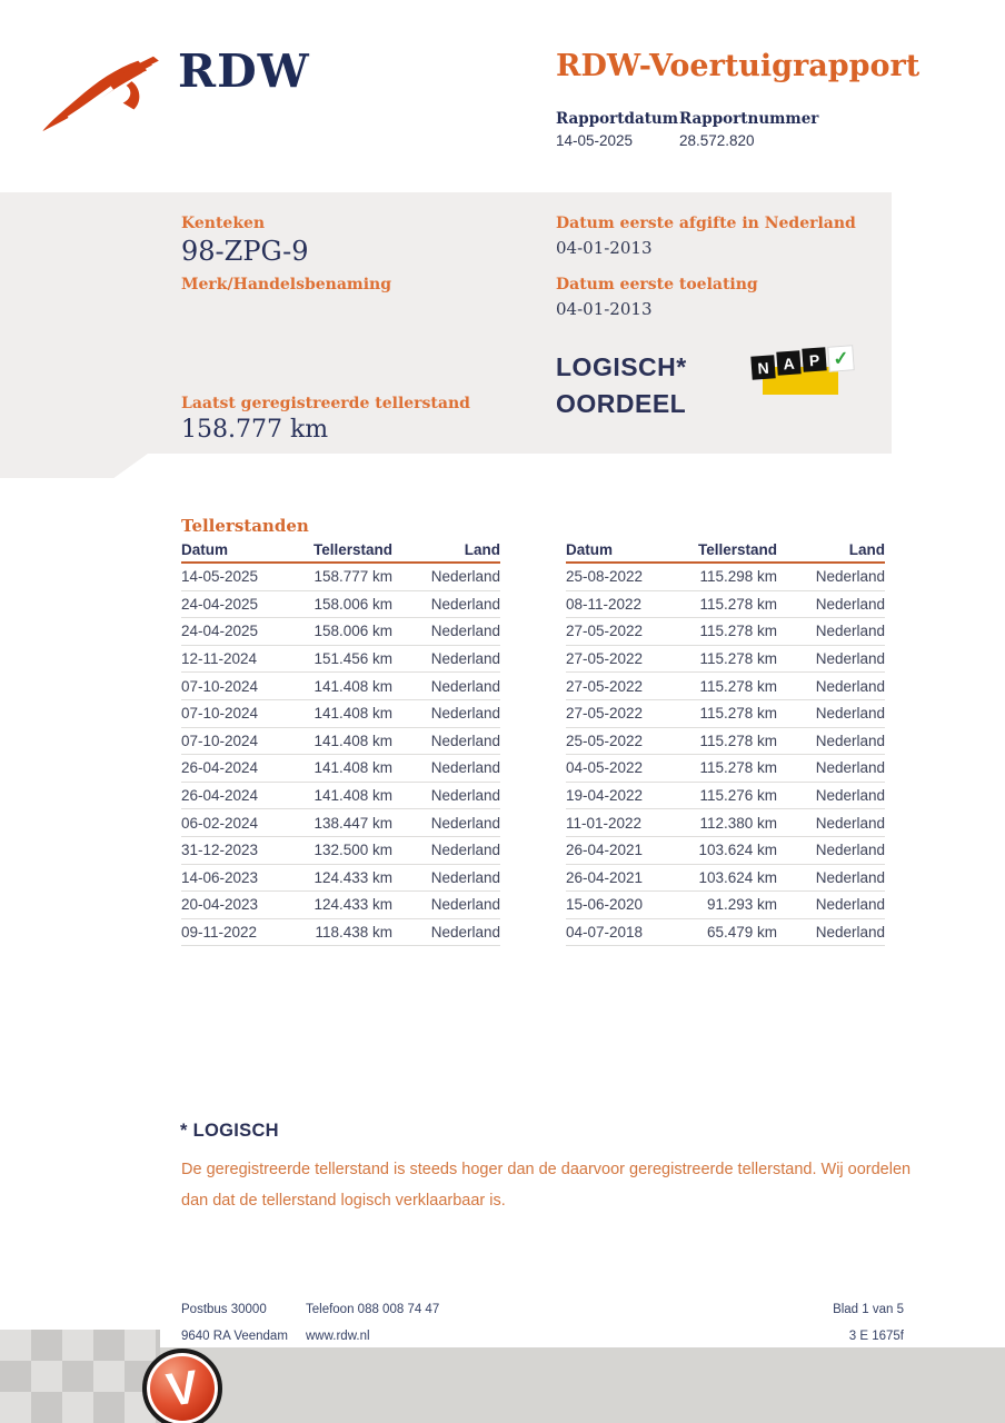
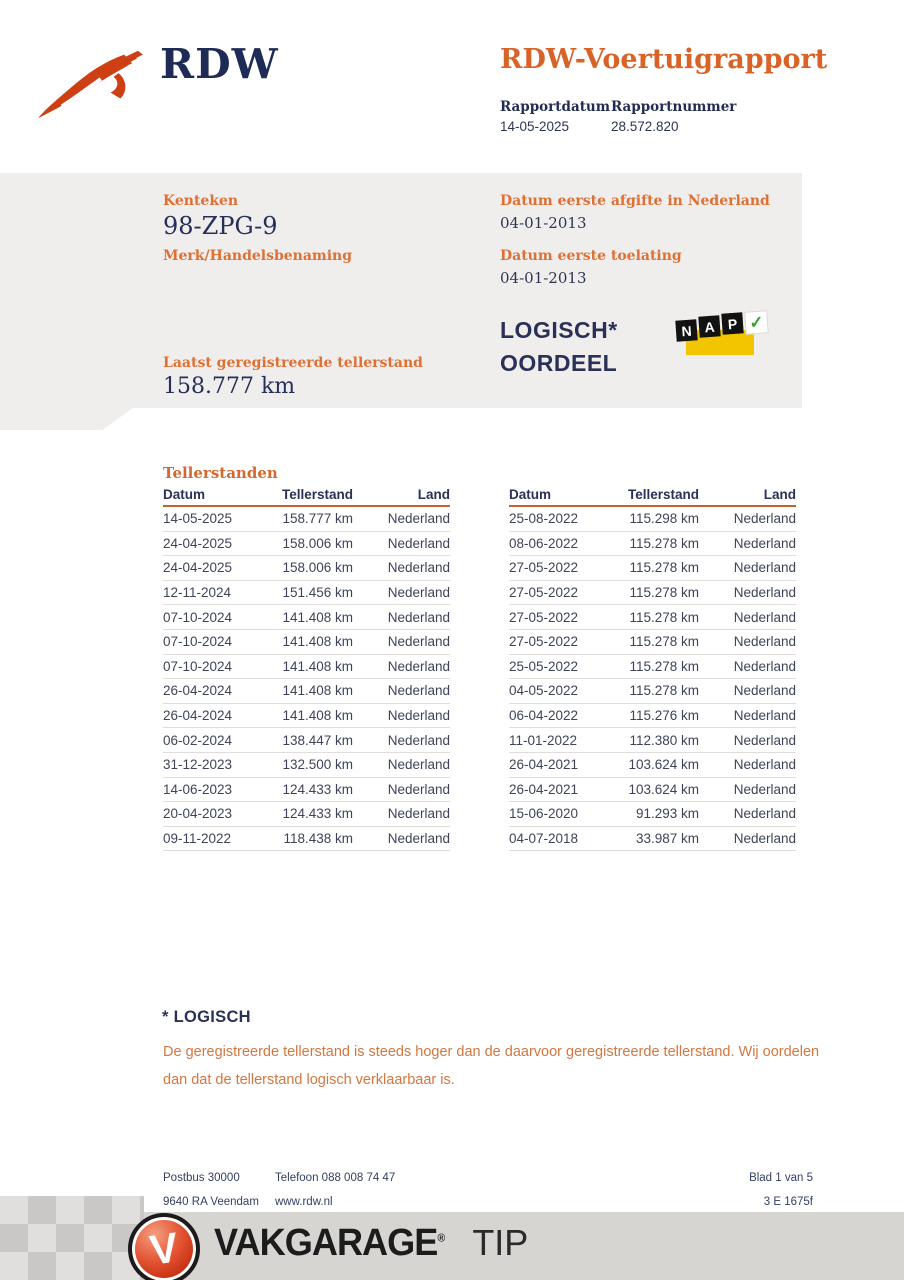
  RDW
  RDW-Voertuigrapport
  Rapportdatum
  Rapportnummer
  14-05-2025
  28.572.820
  Kenteken
  98-ZPG-9
  Merk/Handelsbenaming
  Laatst geregistreerde tellerstand
  158.777 km
  Datum eerste afgifte in Nederland
  04-01-2013
  Datum eerste toelating
  04-01-2013
  LOGISCH*
  OORDEEL
  Tellerstanden
  Datum
  Tellerstand
  Land
  14-05-2025
  158.777 km
  Nederland
  24-04-2025
  158.006 km
  Nederland
  24-04-2025
  158.006 km
  Nederland
  12-11-2024
  151.456 km
  Nederland
  07-10-2024
  141.408 km
  Nederland
  07-10-2024
  141.408 km
  Nederland
  07-10-2024
  141.408 km
  Nederland
  26-04-2024
  141.408 km
  Nederland
  26-04-2024
  141.408 km
  Nederland
  06-02-2024
  138.447 km
  Nederland
  31-12-2023
  132.500 km
  Nederland
  14-06-2023
  124.433 km
  Nederland
  20-04-2023
  124.433 km
  Nederland
  09-11-2022
  118.438 km
  Nederland
  Datum
  Tellerstand
  Land
  25-08-2022
  115.298 km
  Nederland
- 08-11-2022
+ 08-06-2022
  115.278 km
  Nederland
  27-05-2022
  115.278 km
  Nederland
  27-05-2022
  115.278 km
  Nederland
  27-05-2022
  115.278 km
  Nederland
  27-05-2022
  115.278 km
  Nederland
  25-05-2022
  115.278 km
  Nederland
  04-05-2022
  115.278 km
  Nederland
- 19-04-2022
+ 06-04-2022
  115.276 km
  Nederland
  11-01-2022
  112.380 km
  Nederland
  26-04-2021
  103.624 km
  Nederland
  26-04-2021
  103.624 km
  Nederland
  15-06-2020
  91.293 km
  Nederland
  04-07-2018
- 65.479 km
+ 33.987 km
  Nederland
  * LOGISCH
  De geregistreerde tellerstand is steeds hoger dan de daarvoor geregistreerde tellerstand. Wij oordelen dan dat de tellerstand logisch verklaarbaar is.
  Postbus 30000
  Telefoon 088 008 74 47
  Blad 1 van 5
  9640 RA Veendam
  www.rdw.nl
  3 E 1675f
+ VAKGARAGE®
+ TIP
